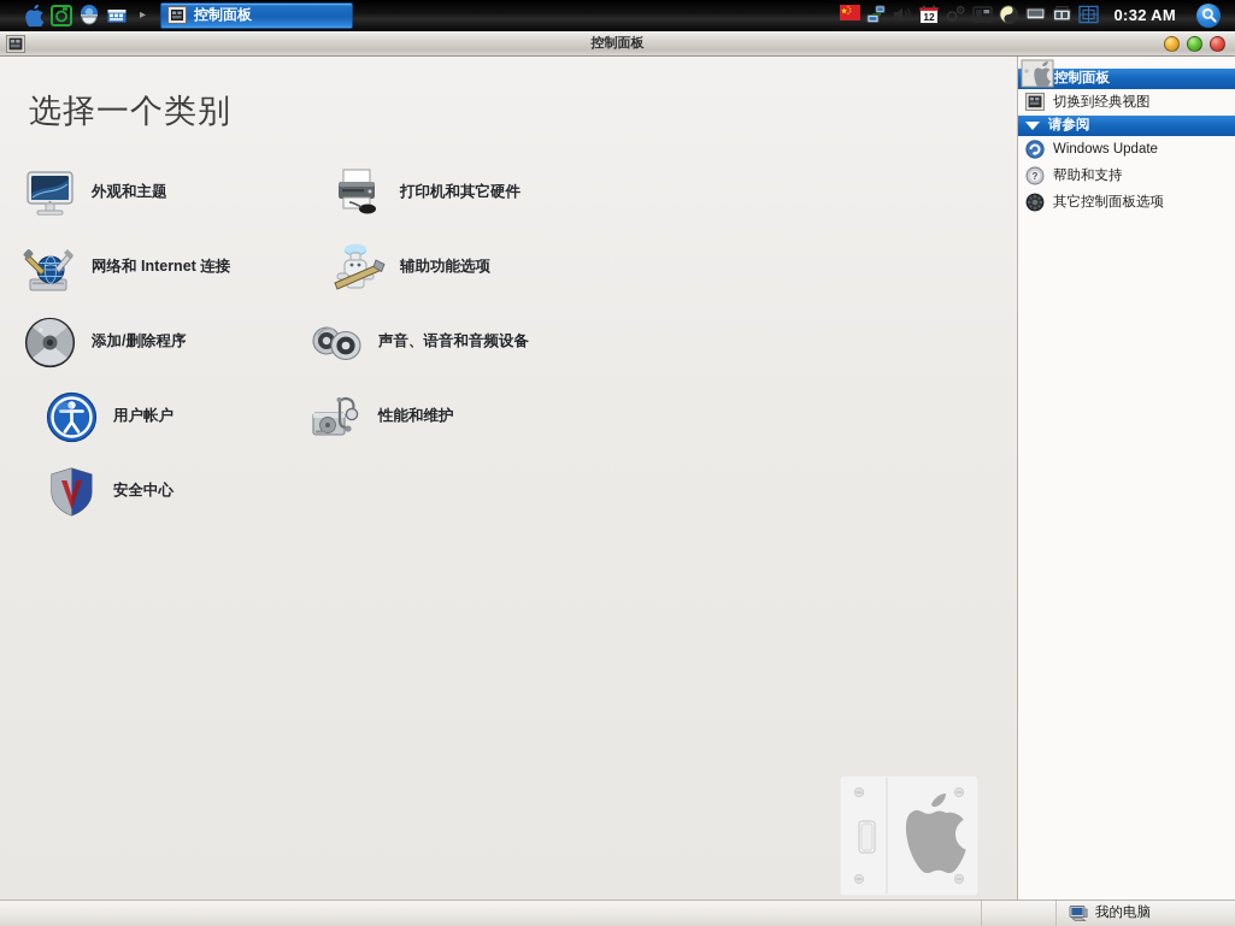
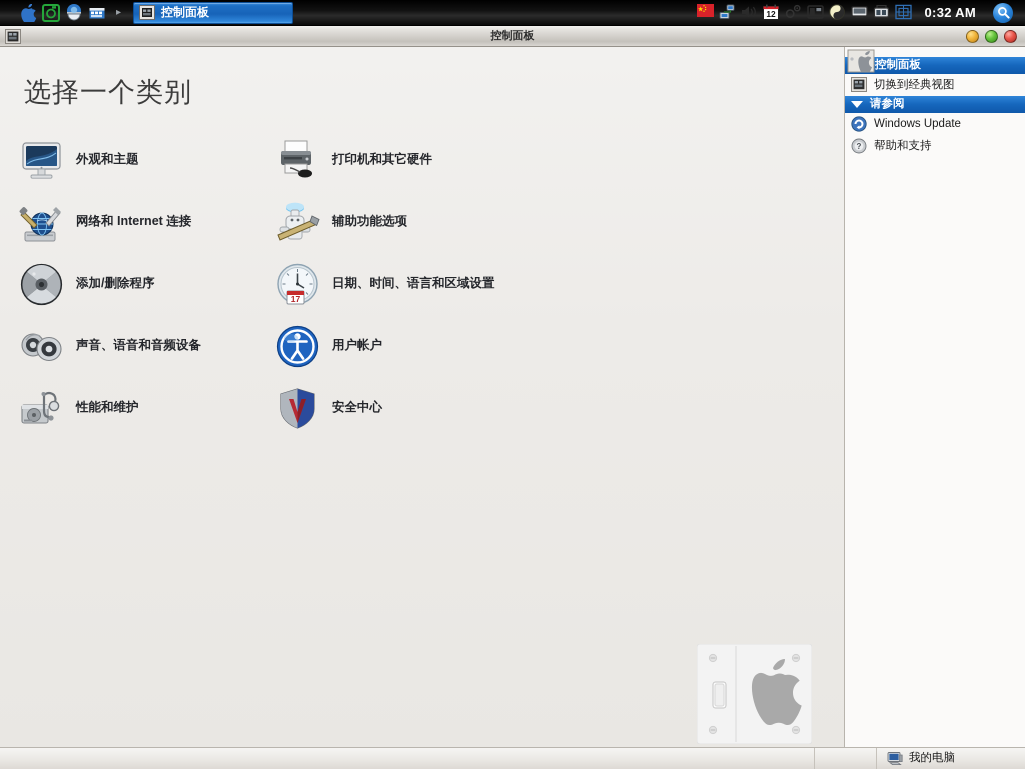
  ▸
  控制面板
  12
  0:32 AM
  控制面板
  选择一个类别
  外观和主题
  打印机和其它硬件
  网络和 Internet 连接
  辅助功能选项
  添加/删除程序
+ 17
+ 日期、时间、语言和区域设置
  声音、语音和音频设备
  用户帐户
  性能和维护
  安全中心
  控制面板
  切换到经典视图
  请参阅
  Windows Update
  ?
  帮助和支持
- 其它控制面板选项
  我的电脑
